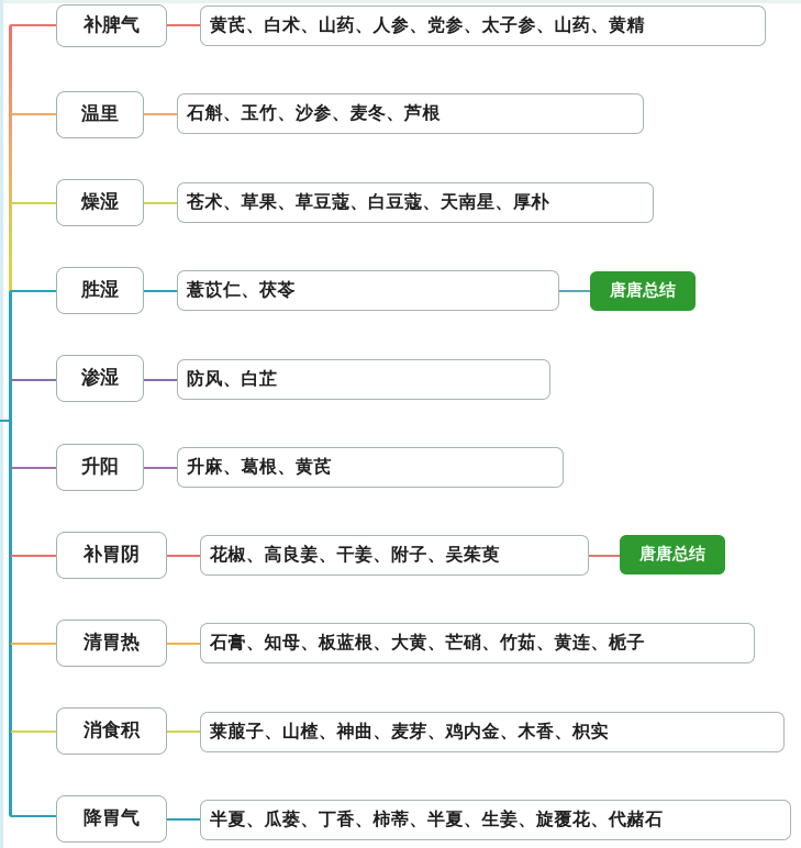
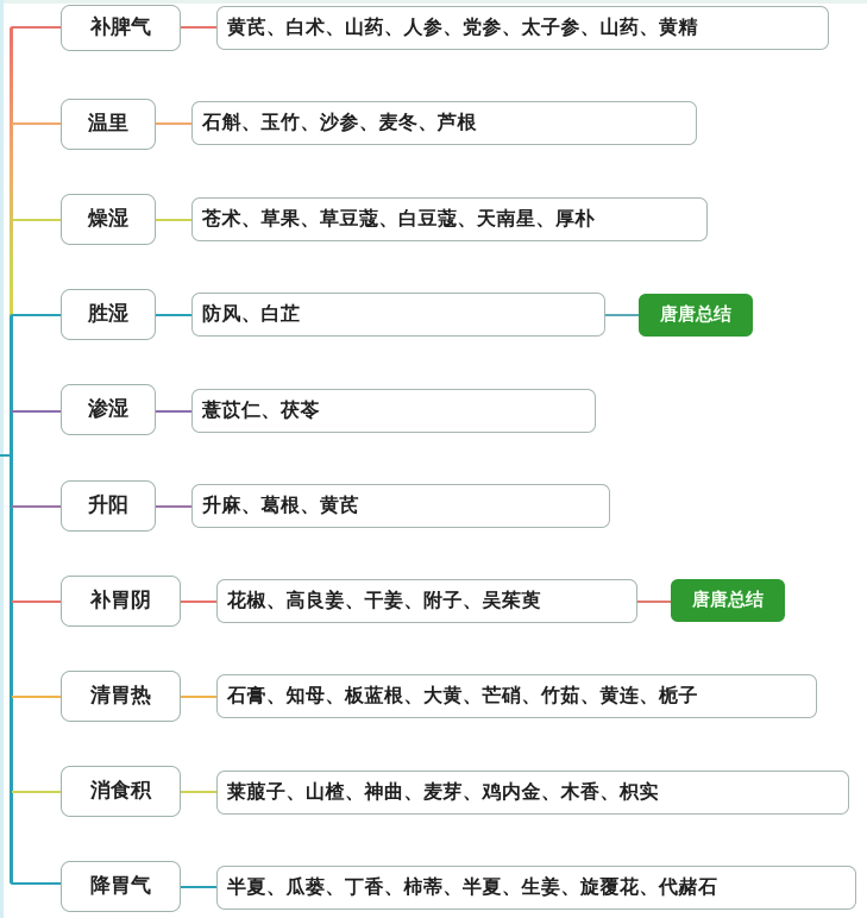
  补脾气
  黄芪、白术、山药、人参、党参、太子参、山药、黄精
  温里
  石斛、玉竹、沙参、麦冬、芦根
  燥湿
  苍术、草果、草豆蔻、白豆蔻、天南星、厚朴
  胜湿
- 薏苡仁、茯苓
+ 防风、白芷
  唐唐总结
  渗湿
- 防风、白芷
+ 薏苡仁、茯苓
  升阳
  升麻、葛根、黄芪
  补胃阴
  花椒、高良姜、干姜、附子、吴茱萸
  唐唐总结
  清胃热
  石膏、知母、板蓝根、大黄、芒硝、竹茹、黄连、栀子
  消食积
  莱菔子、山楂、神曲、麦芽、鸡内金、木香、枳实
  降胃气
  半夏、瓜蒌、丁香、柿蒂、半夏、生姜、旋覆花、代赭石
